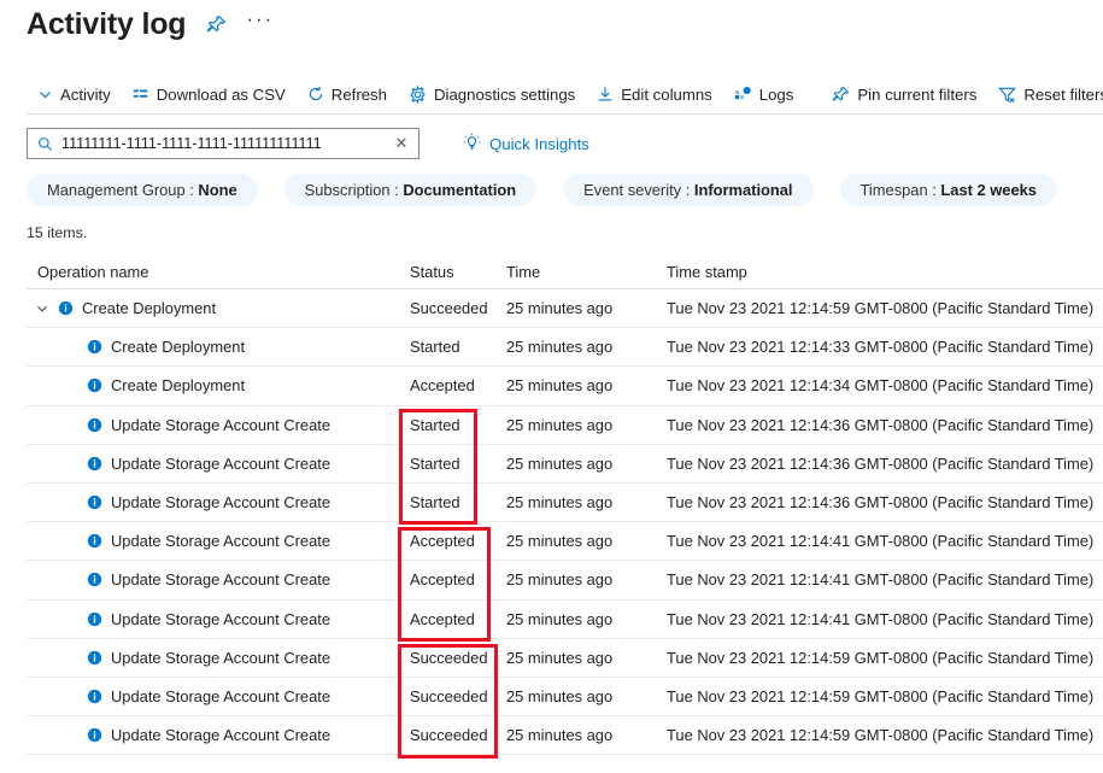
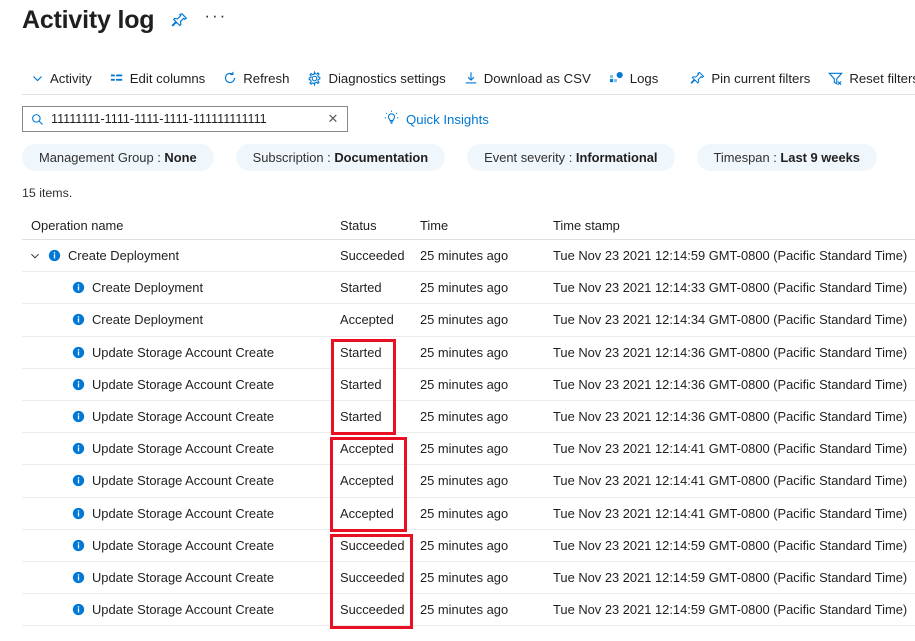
  Activity log
  ···
  Activity
- Download as CSV
+ Edit columns
  Refresh
  Diagnostics settings
- Edit columns
+ Download as CSV
  Logs
  Pin current filters
  Reset filter
  11111111-1111-1111-1111-111111111111
  ✕
  Quick Insights
  Management Group
  :
  None
  Subscription
  :
  Documentation
  Event severity
  :
  Informational
  Timespan
  :
- Last 2 weeks
+ Last 9 weeks
  15 items.
  Operation name
  Status
  Time
  Time stamp
  Create Deployment
  Succeeded
  25 minutes ago
  Tue Nov 23 2021 12:14:59 GMT-0800 (Pacific Standard Time)
  Create Deployment
  Started
  25 minutes ago
  Tue Nov 23 2021 12:14:33 GMT-0800 (Pacific Standard Time)
  Create Deployment
  Accepted
  25 minutes ago
  Tue Nov 23 2021 12:14:34 GMT-0800 (Pacific Standard Time)
  Update Storage Account Create
  Started
  25 minutes ago
  Tue Nov 23 2021 12:14:36 GMT-0800 (Pacific Standard Time)
  Update Storage Account Create
  Started
  25 minutes ago
  Tue Nov 23 2021 12:14:36 GMT-0800 (Pacific Standard Time)
  Update Storage Account Create
  Started
  25 minutes ago
  Tue Nov 23 2021 12:14:36 GMT-0800 (Pacific Standard Time)
  Update Storage Account Create
  Accepted
  25 minutes ago
  Tue Nov 23 2021 12:14:41 GMT-0800 (Pacific Standard Time)
  Update Storage Account Create
  Accepted
  25 minutes ago
  Tue Nov 23 2021 12:14:41 GMT-0800 (Pacific Standard Time)
  Update Storage Account Create
  Accepted
  25 minutes ago
  Tue Nov 23 2021 12:14:41 GMT-0800 (Pacific Standard Time)
  Update Storage Account Create
  Succeeded
  25 minutes ago
  Tue Nov 23 2021 12:14:59 GMT-0800 (Pacific Standard Time)
  Update Storage Account Create
  Succeeded
  25 minutes ago
  Tue Nov 23 2021 12:14:59 GMT-0800 (Pacific Standard Time)
  Update Storage Account Create
  Succeeded
  25 minutes ago
  Tue Nov 23 2021 12:14:59 GMT-0800 (Pacific Standard Time)
